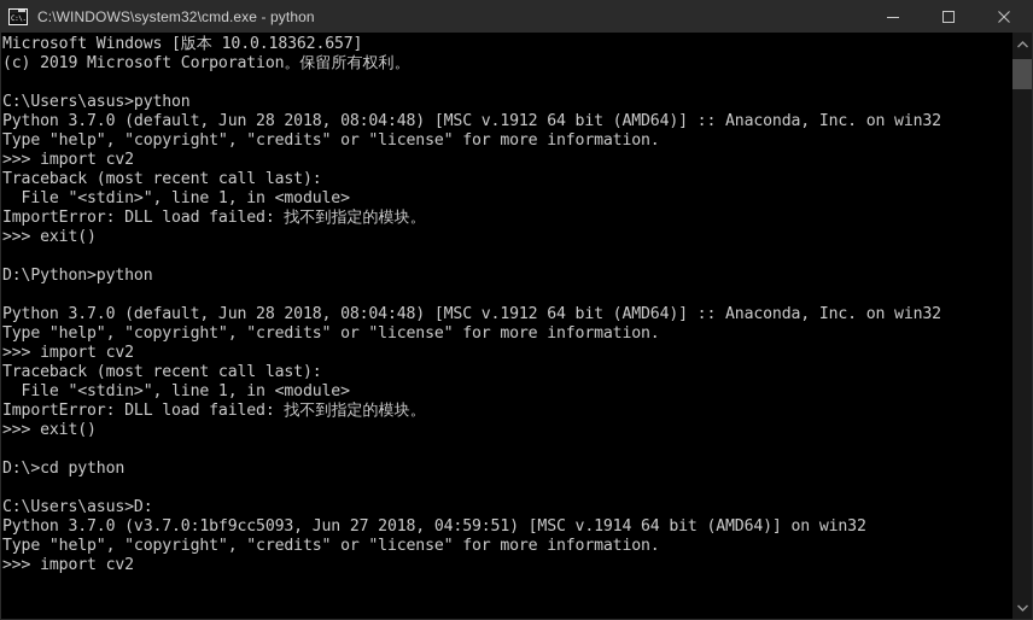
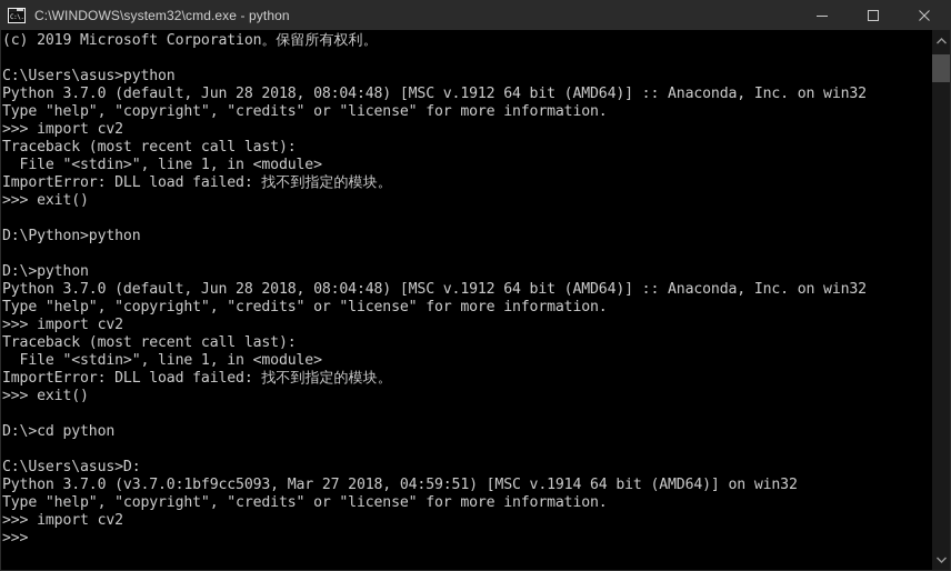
  C:\WINDOWS\system32\cmd.exe - python
- Microsoft Windows [版本 10.0.18362.657]
  (c) 2019 Microsoft Corporation。保留所有权利。
  C:\Users\asus>python
  Python 3.7.0 (default, Jun 28 2018, 08:04:48) [MSC v.1912 64 bit (AMD64)] :: Anaconda, Inc. on win32
  Type "help", "copyright", "credits" or "license" for more information.
  >>> import cv2
  Traceback (most recent call last):
  File "<stdin>", line 1, in <module>
  ImportError: DLL load failed: 找不到指定的模块。
  >>> exit()
  D:\Python>python
+ D:\>python
  Python 3.7.0 (default, Jun 28 2018, 08:04:48) [MSC v.1912 64 bit (AMD64)] :: Anaconda, Inc. on win32
  Type "help", "copyright", "credits" or "license" for more information.
  >>> import cv2
  Traceback (most recent call last):
  File "<stdin>", line 1, in <module>
  ImportError: DLL load failed: 找不到指定的模块。
  >>> exit()
  D:\>cd python
  C:\Users\asus>D:
- Python 3.7.0 (v3.7.0:1bf9cc5093, Jun 27 2018, 04:59:51) [MSC v.1914 64 bit (AMD64)] on win32
+ Python 3.7.0 (v3.7.0:1bf9cc5093, Mar 27 2018, 04:59:51) [MSC v.1914 64 bit (AMD64)] on win32
  Type "help", "copyright", "credits" or "license" for more information.
  >>> import cv2
+ >>>
